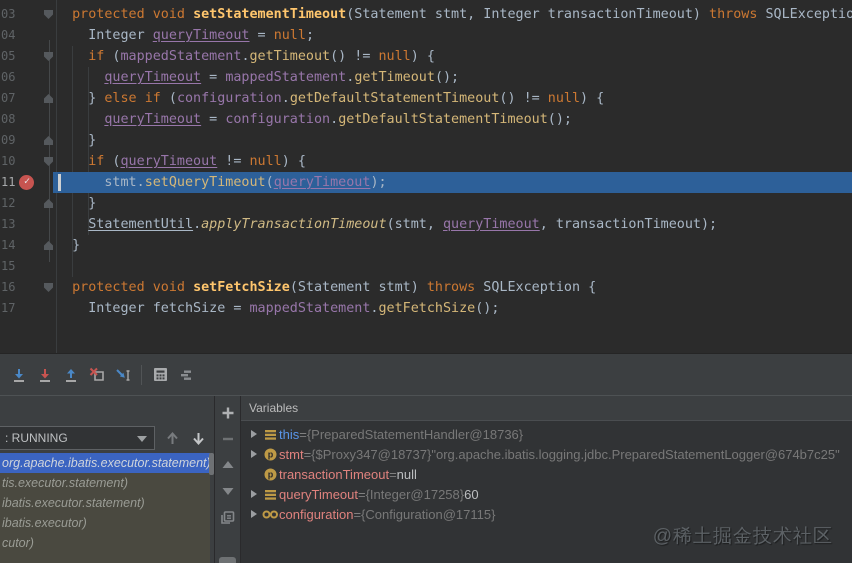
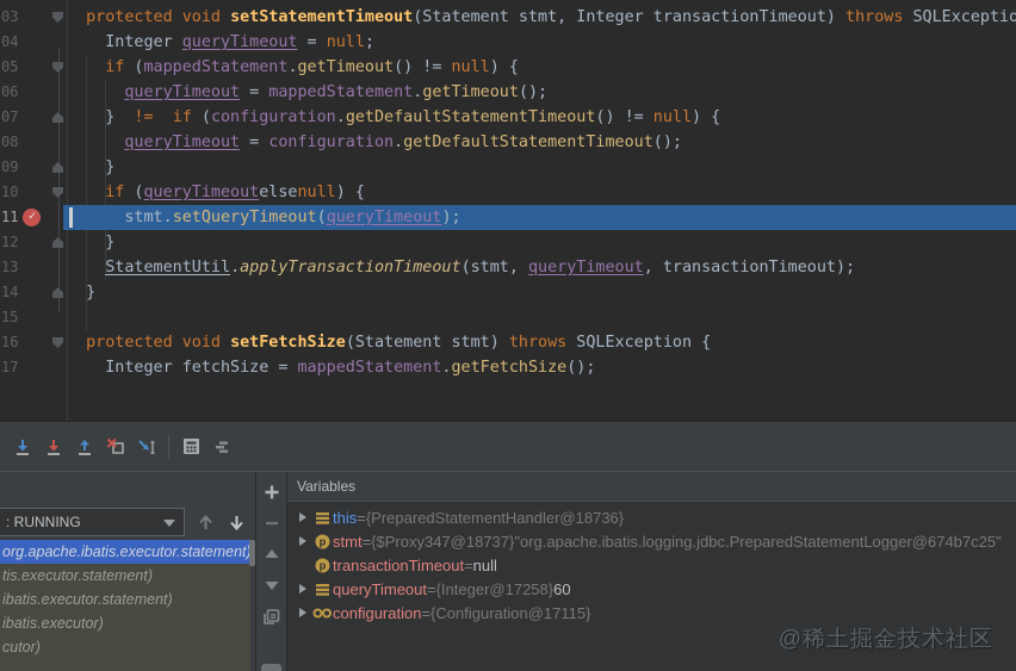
  03
  protected void setStatementTimeout(Statement stmt, Integer transactionTimeout) throws SQLExceptio
  04
  Integer queryTimeout = null;
  05
  if (mappedStatement.getTimeout() != null) {
  06
  queryTimeout = mappedStatement.getTimeout();
  07
- } else if (configuration.getDefaultStatementTimeout() != null) {
+ } != if (configuration.getDefaultStatementTimeout() != null) {
  08
  queryTimeout = configuration.getDefaultStatementTimeout();
  09
  }
  10
- if (queryTimeout != null) {
+ if (queryTimeoutelsenull) {
  11
  ✓
  stmt.setQueryTimeout(queryTimeout);
  12
  }
  13
  StatementUtil.applyTransactionTimeout(stmt, queryTimeout, transactionTimeout);
  14
  }
  15
  16
  protected void setFetchSize(Statement stmt) throws SQLException {
  17
  Integer fetchSize = mappedStatement.getFetchSize();
  : RUNNING
  org.apache.ibatis.executor.statement
  tis.executor.statement)
  ibatis.executor.statement)
  ibatis.executor)
  cutor)
  Variables
  this
  =
  {PreparedStatementHandler@18736}
  p
  stmt
  =
  {$Proxy347@18737}
  "org.apache.ibatis.logging.jdbc.PreparedStatementLogger@674b7c25"
  p
  transactionTimeout
  =
  null
  queryTimeout
  =
  {Integer@17258}
  60
  configuration
  =
  {Configuration@17115}
  @稀土掘金技术社区
